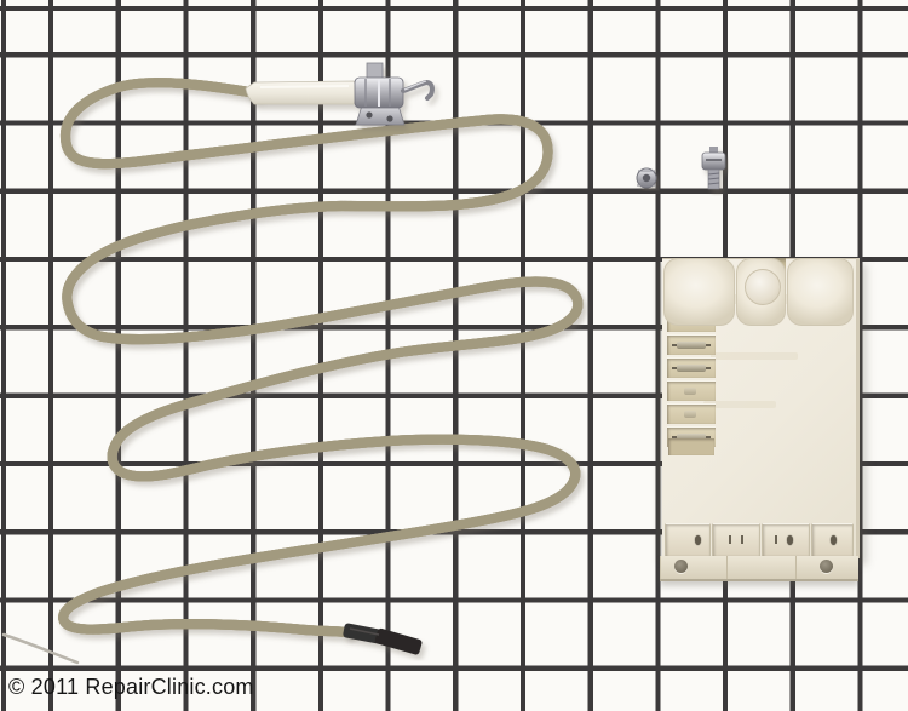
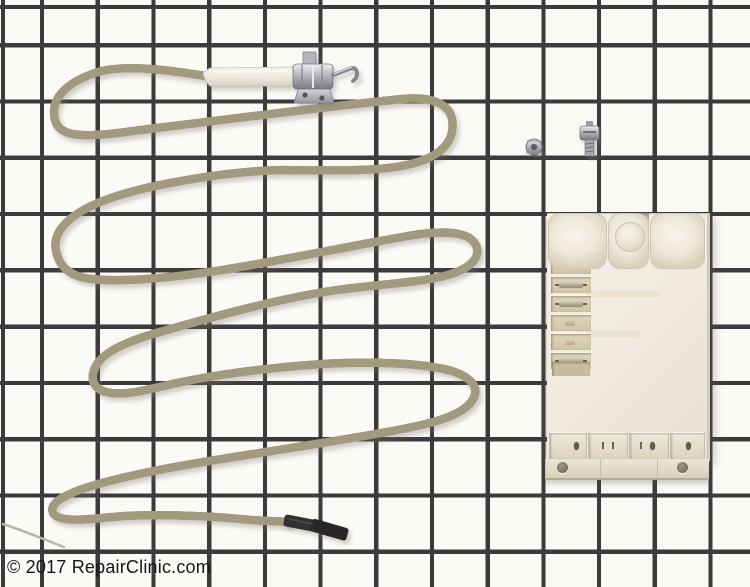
- © 2011 RepairClinic.com
+ © 2017 RepairClinic.com
